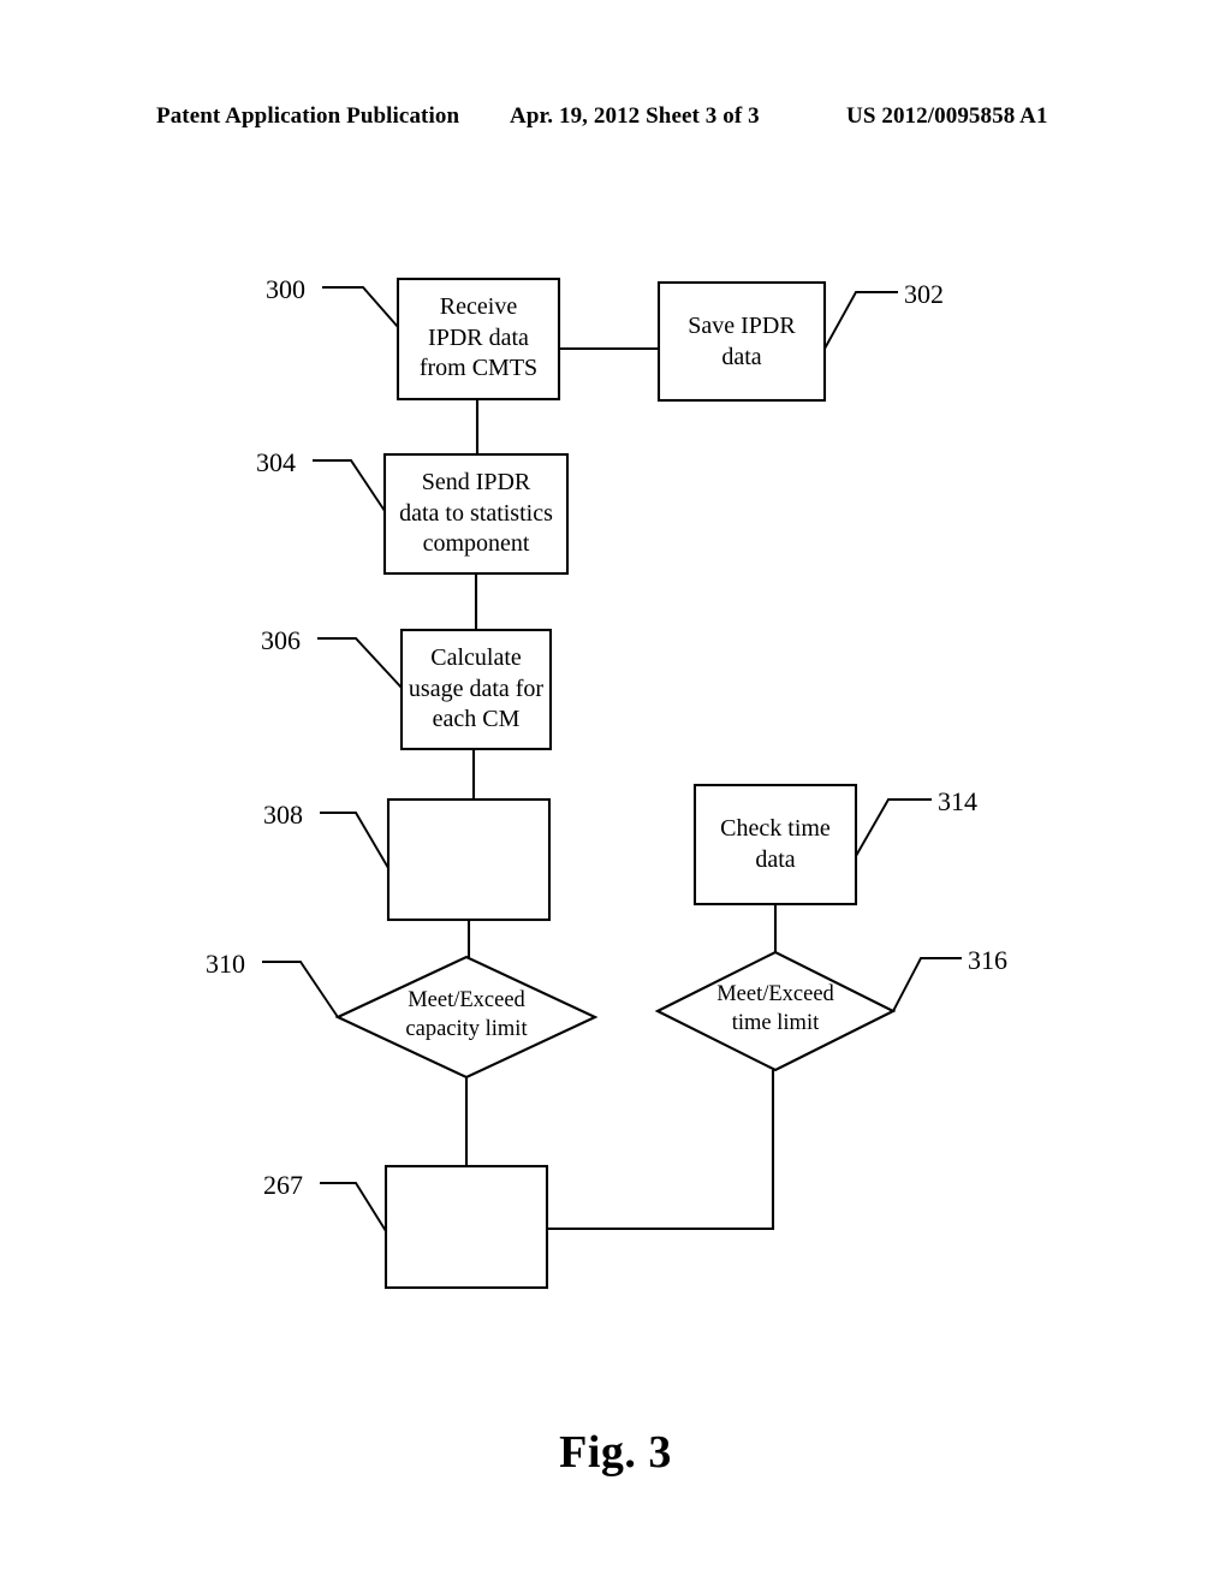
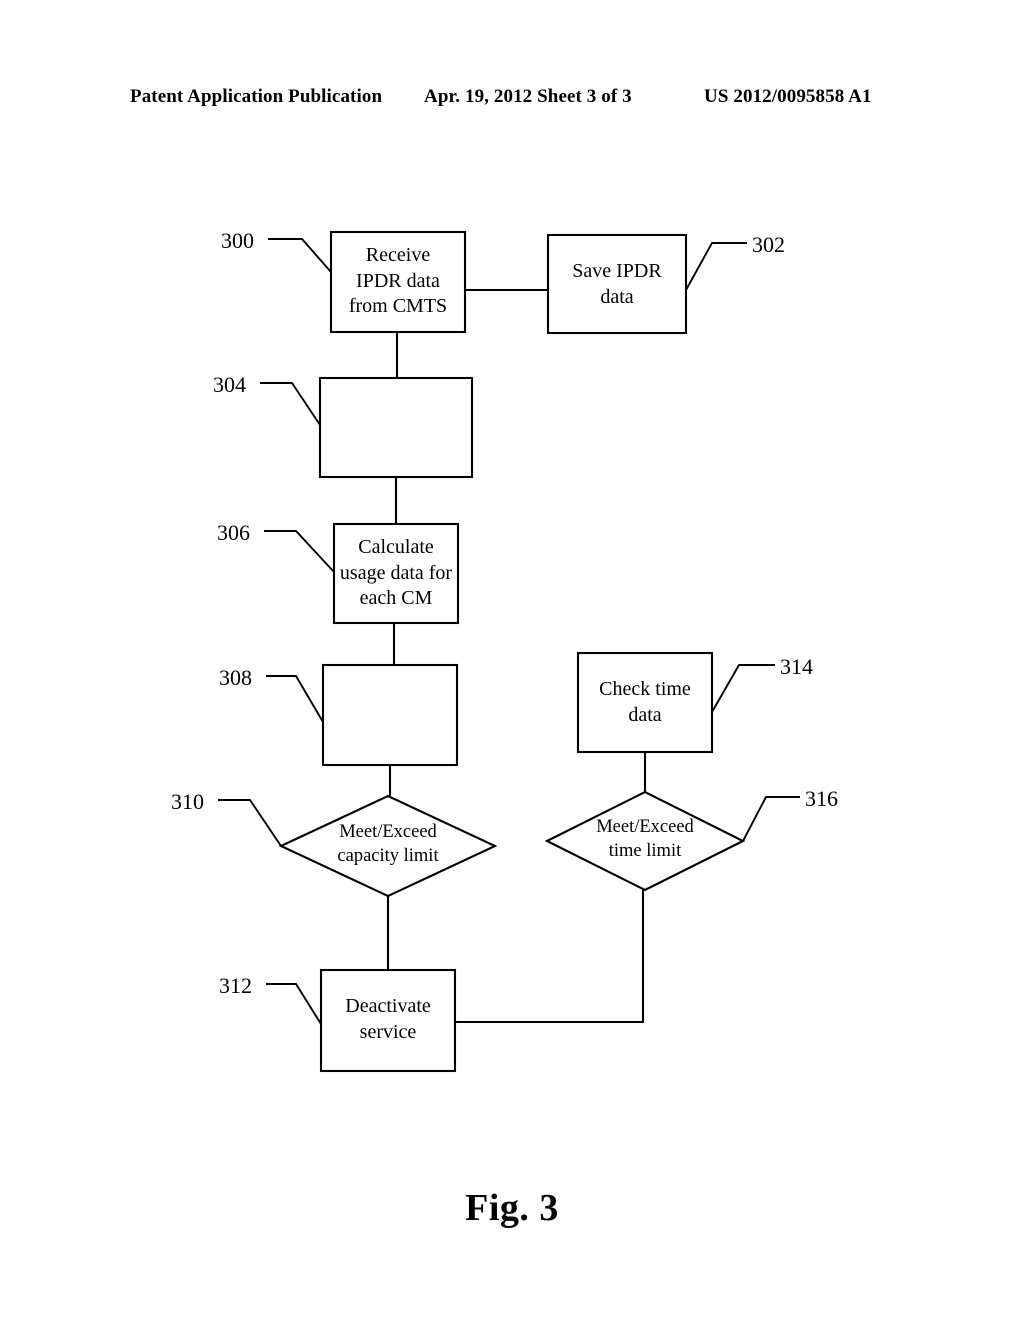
  Patent Application Publication
  Apr. 19, 2012 Sheet 3 of 3
  US 2012/0095858 A1
  Receive
  IPDR data
  from CMTS
  Save IPDR
  data
- Send IPDR
- data to statistics
- component
  Calculate
  usage data for
  each CM
  Check time
  data
  Meet/Exceed
  capacity limit
  Meet/Exceed
  time limit
+ Deactivate
+ service
  300
  302
  304
  306
  308
  310
- 267
+ 312
  314
  316
  Fig. 3
